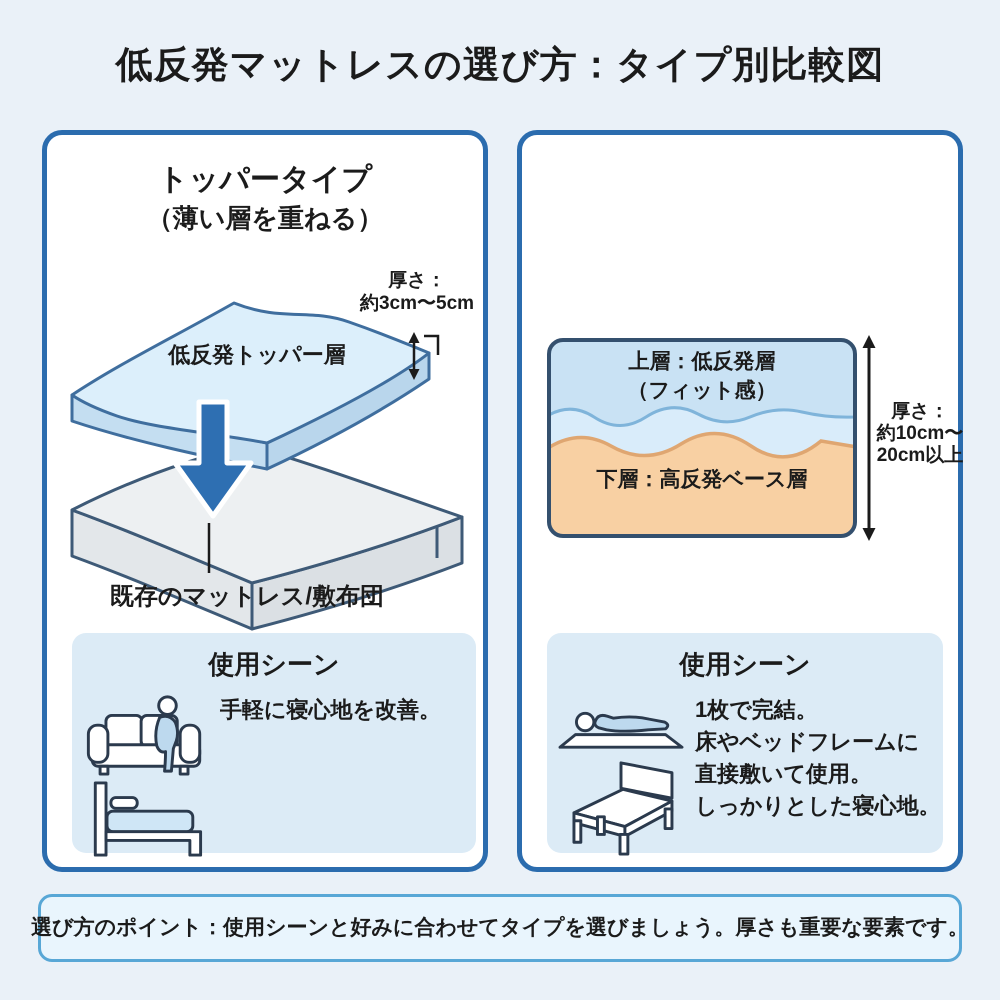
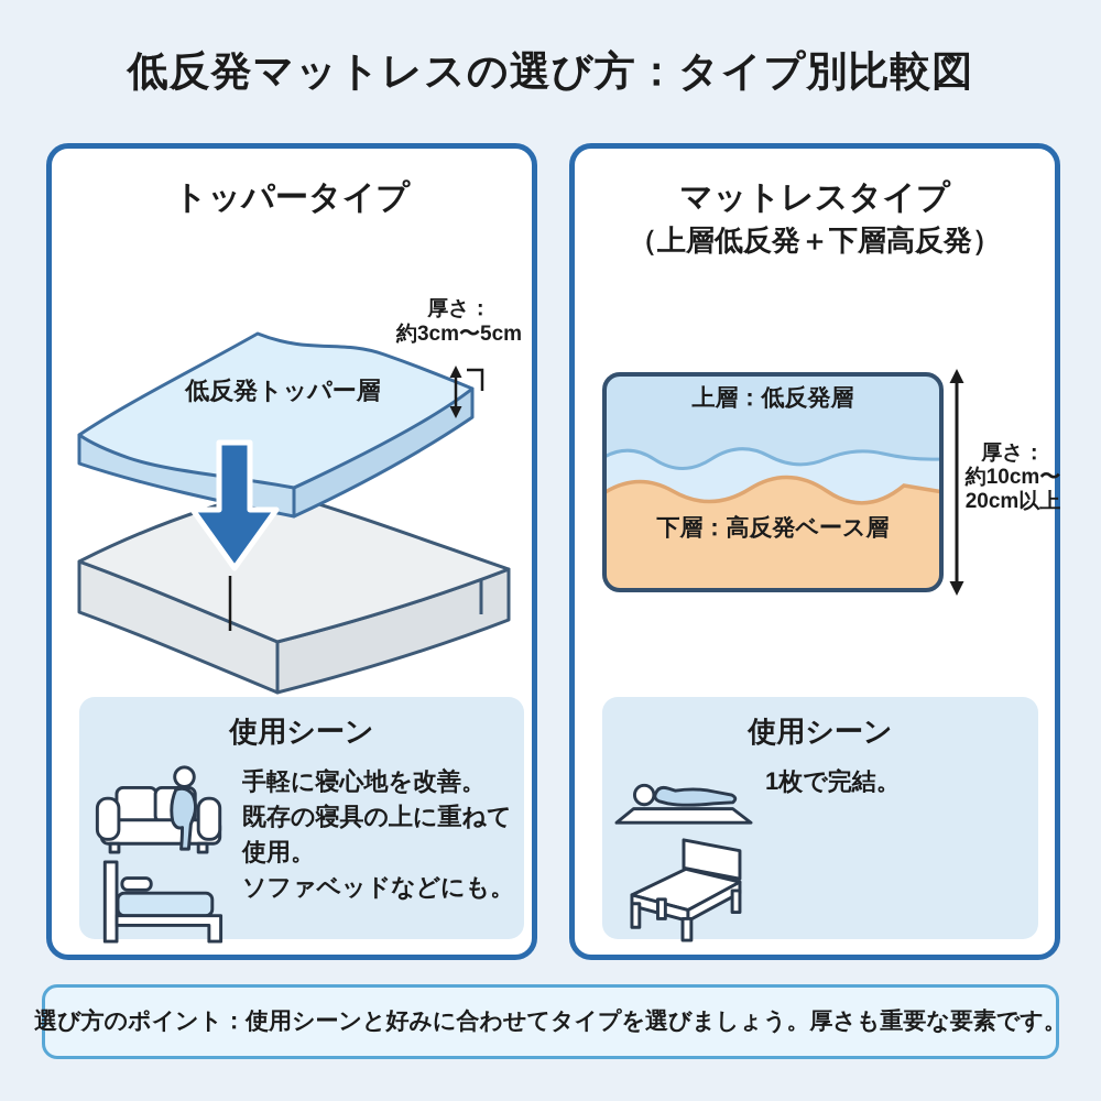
  低反発マットレスの選び方：タイプ別比較図
  トッパータイプ
- （薄い層を重ねる）
  厚さ：
  約3cm〜5cm
  低反発トッパー層
- 既存のマットレス/敷布団
  使用シーン
  手軽に寝心地を改善。
+ 既存の寝具の上に重ねて
+ 使用。
+ ソファベッドなどにも。
+ マットレスタイプ
+ （上層低反発＋下層高反発）
  上層：低反発層
- （フィット感）
  下層：高反発ベース層
  厚さ：
  約10cm〜
  20cm以上
  使用シーン
  1枚で完結。
- 床やベッドフレームに
- 直接敷いて使用。
- しっかりとした寝心地。
  選び方のポイント：使用シーンと好みに合わせてタイプを選びましょう。厚さも重要な要素です。
